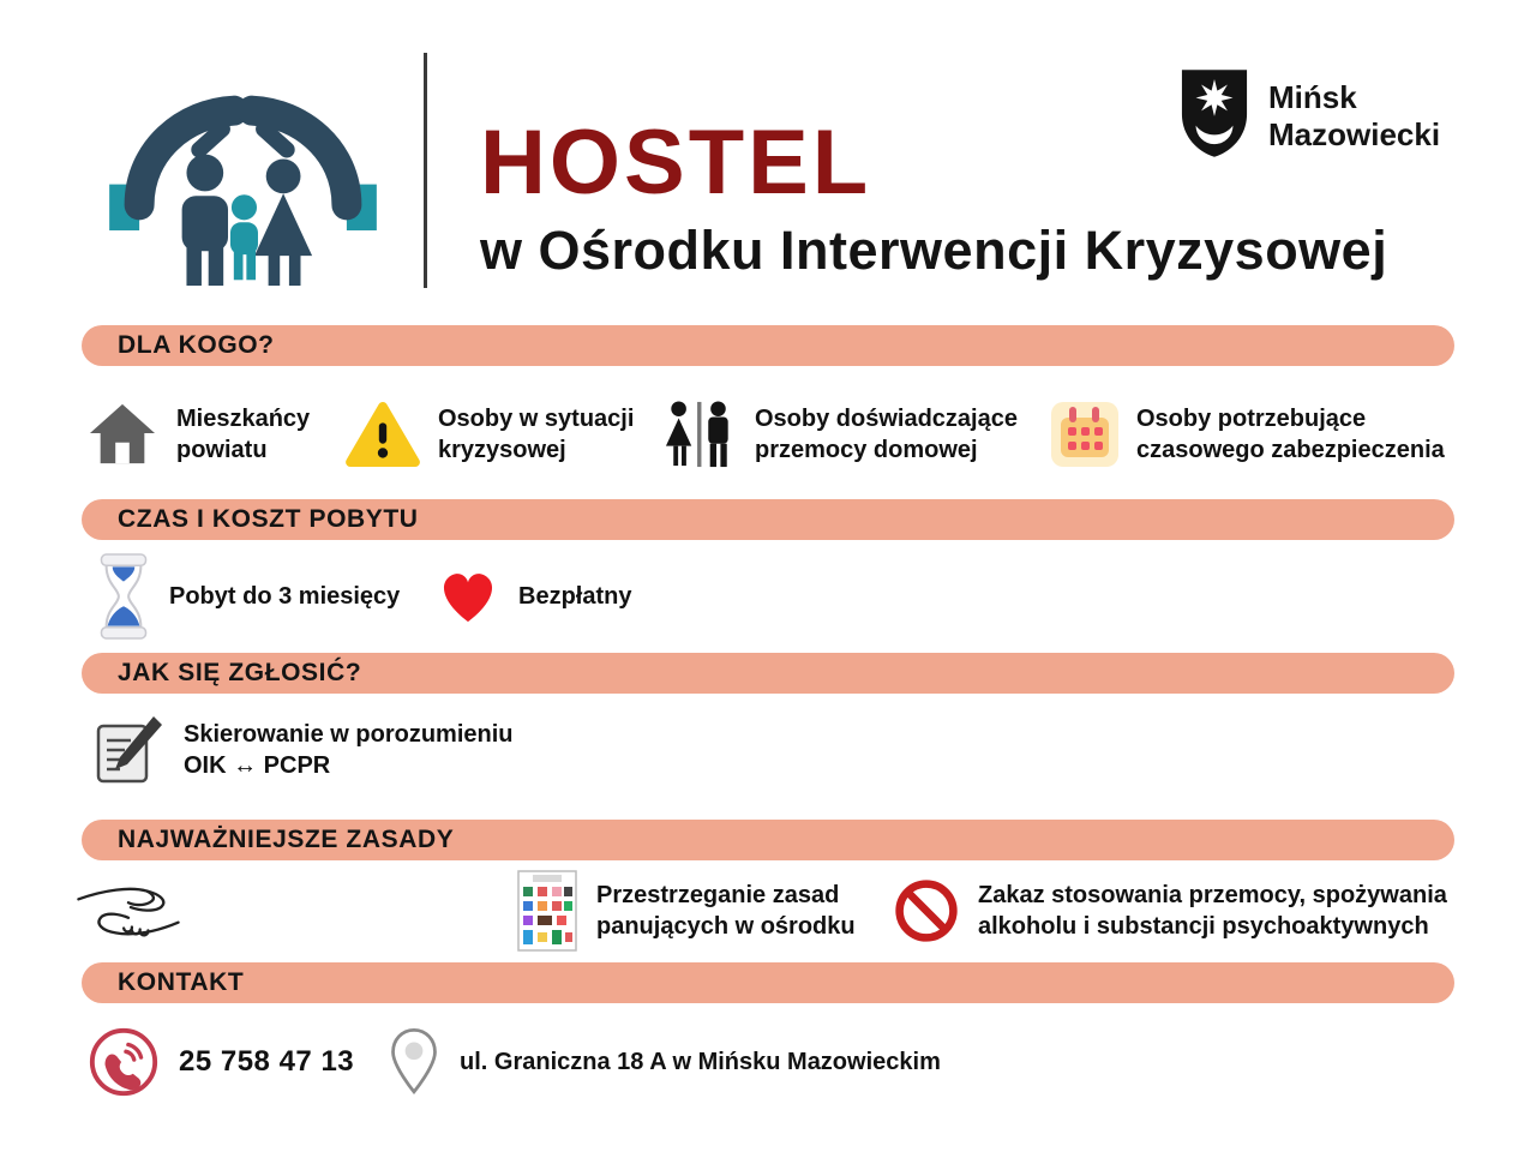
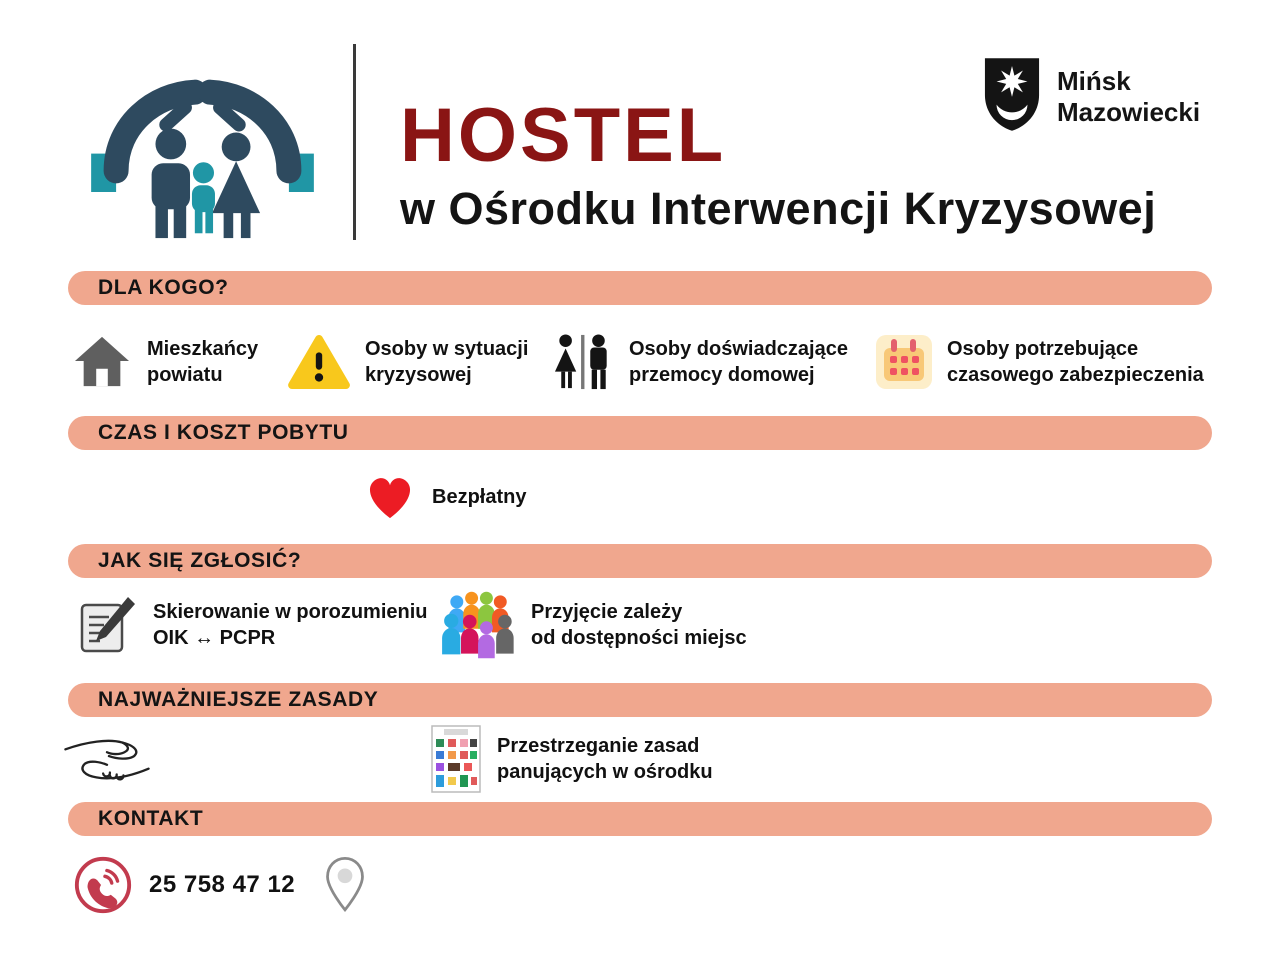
  HOSTEL
  w Ośrodku Interwencji Kryzysowej
  Mińsk
  Mazowiecki
  DLA KOGO?
  CZAS I KOSZT POBYTU
  JAK SIĘ ZGŁOSIĆ?
  NAJWAŻNIEJSZE ZASADY
  KONTAKT
  Mieszkańcy
  powiatu
  Osoby w sytuacji
  kryzysowej
  Osoby doświadczające
  przemocy domowej
  Osoby potrzebujące
  czasowego zabezpieczenia
- Pobyt do 3 miesięcy
  Bezpłatny
  Skierowanie w porozumieniu
  OIK ↔ PCPR
+ Przyjęcie zależy
+ od dostępności miejsc
  Przestrzeganie zasad
  panujących w ośrodku
- Zakaz stosowania przemocy, spożywania
- alkoholu i substancji psychoaktywnych
- 25 758 47 13
+ 25 758 47 12
- ul. Graniczna 18 A w Mińsku Mazowieckim
